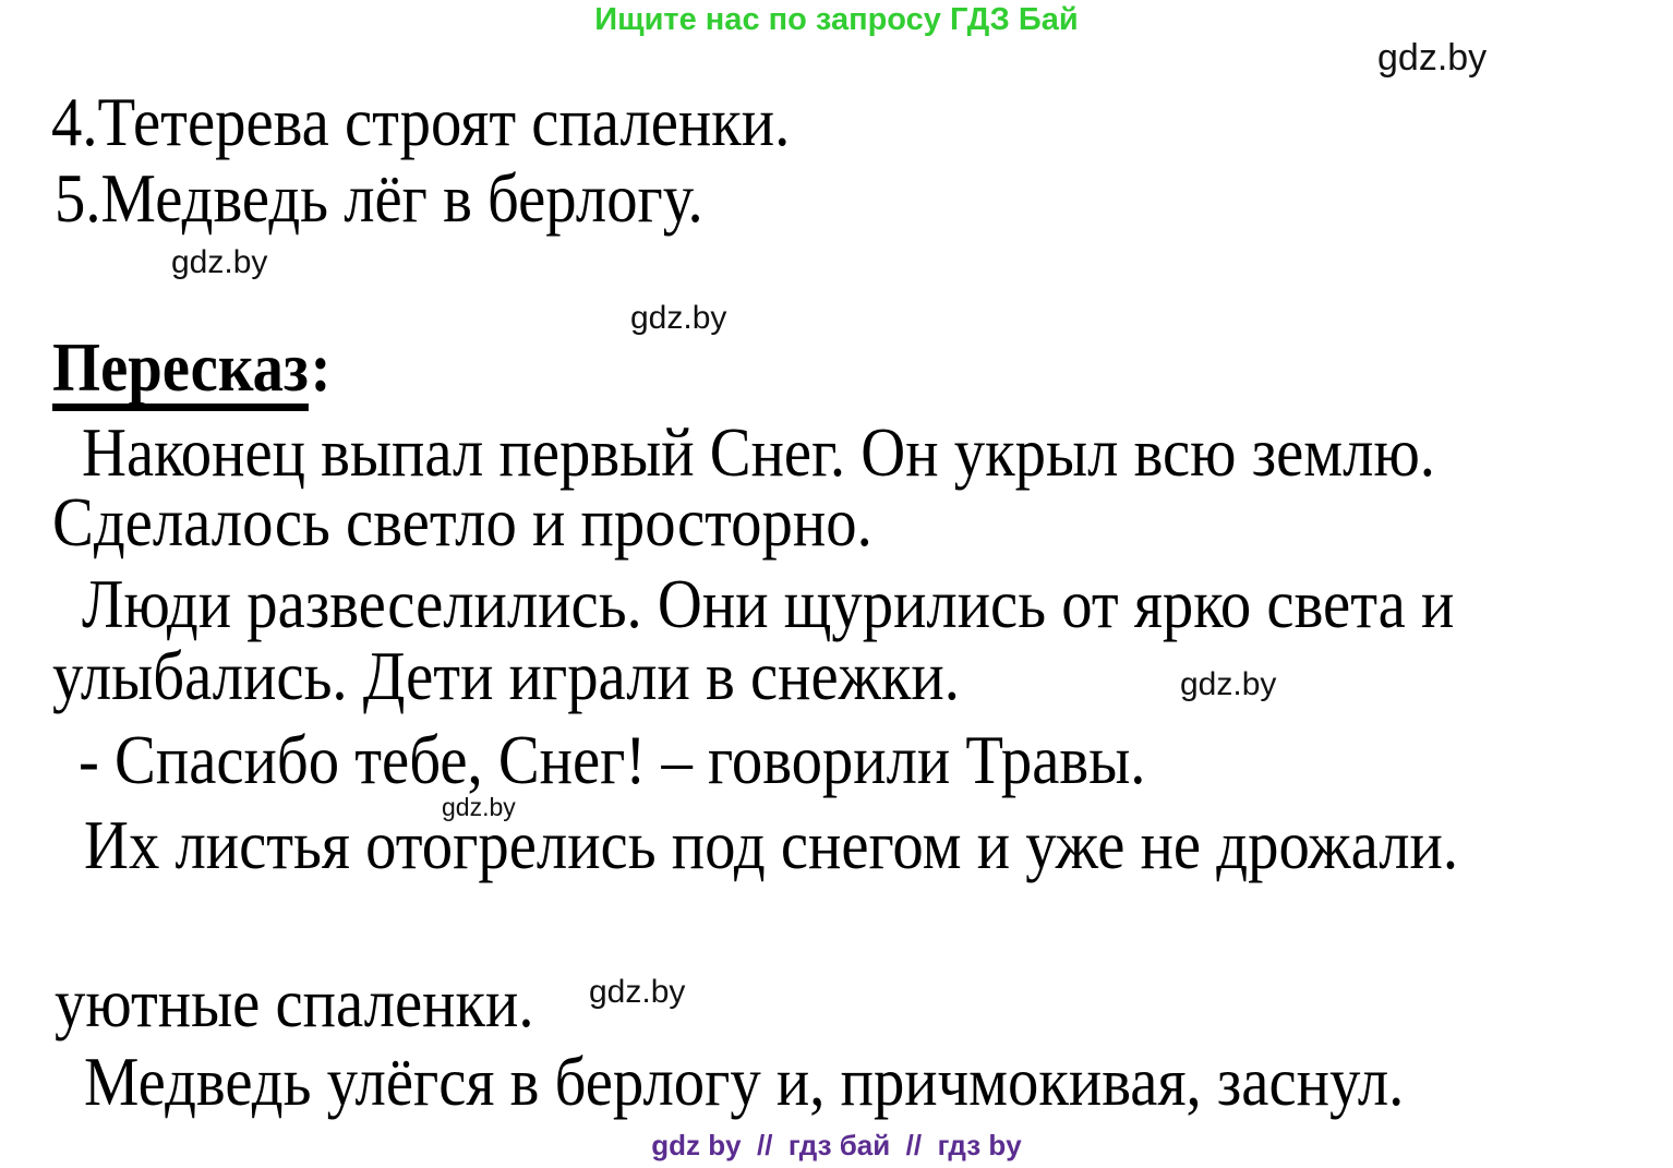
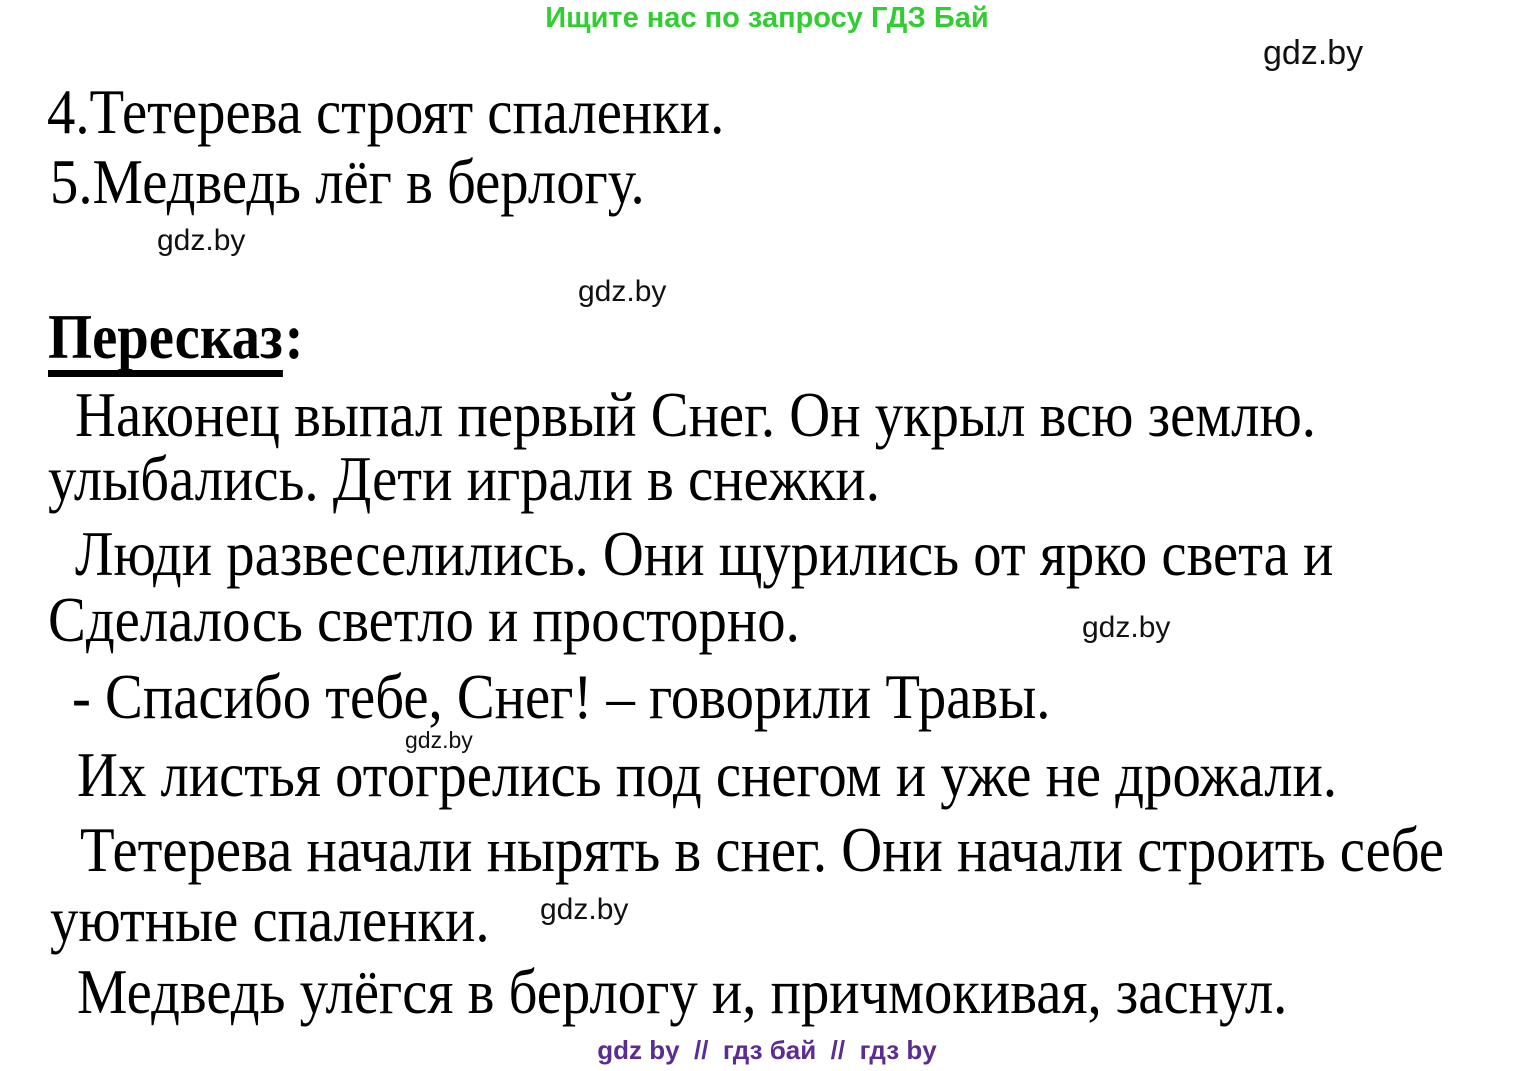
  Ищите нас по запросу ГДЗ Бай
  gdz.by
  4.Тетерева строят спаленки.
  5.Медведь лёг в берлогу.
  gdz.by
  gdz.by
  Пересказ:
  Наконец выпал первый Снег. Он укрыл всю землю.
- Сделалось светло и просторно.
+ улыбались. Дети играли в снежки.
  Люди развеселились. Они щурились от ярко света и
- улыбались. Дети играли в снежки.
+ Сделалось светло и просторно.
  gdz.by
  - Спасибо тебе, Снег! – говорили Травы.
  gdz.by
  Их листья отогрелись под снегом и уже не дрожали.
+ Тетерева начали нырять в снег. Они начали строить себе
  уютные спаленки.
  gdz.by
  Медведь улёгся в берлогу и, причмокивая, заснул.
  gdz by // гдз бай // гдз by
